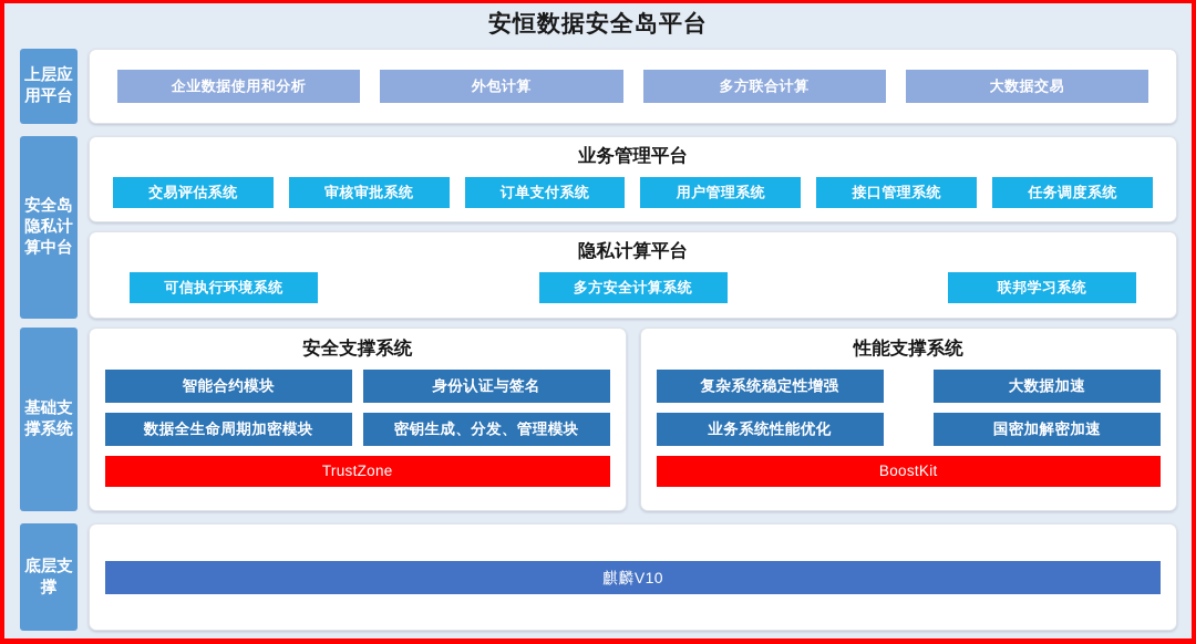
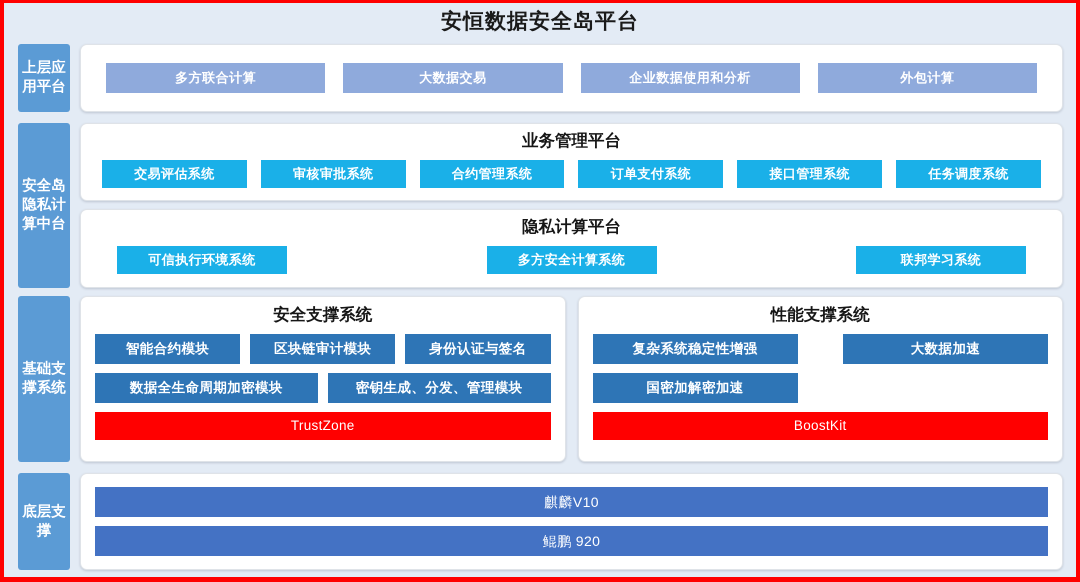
  安恒数据安全岛平台
  上层应用平台
- 企业数据使用和分析
+ 多方联合计算
- 外包计算
+ 大数据交易
- 多方联合计算
+ 企业数据使用和分析
- 大数据交易
+ 外包计算
  安全岛隐私计算中台
  业务管理平台
  交易评估系统
  审核审批系统
+ 合约管理系统
  订单支付系统
- 用户管理系统
  接口管理系统
  任务调度系统
  隐私计算平台
  可信执行环境系统
  多方安全计算系统
  联邦学习系统
  基础支撑系统
  安全支撑系统
  智能合约模块
+ 区块链审计模块
  身份认证与签名
  数据全生命周期加密模块
  密钥生成、分发、管理模块
  TrustZone
  性能支撑系统
  复杂系统稳定性增强
  大数据加速
- 业务系统性能优化
  国密加解密加速
  BoostKit
  底层支撑
  麒麟V10
+ 鲲鹏 920
